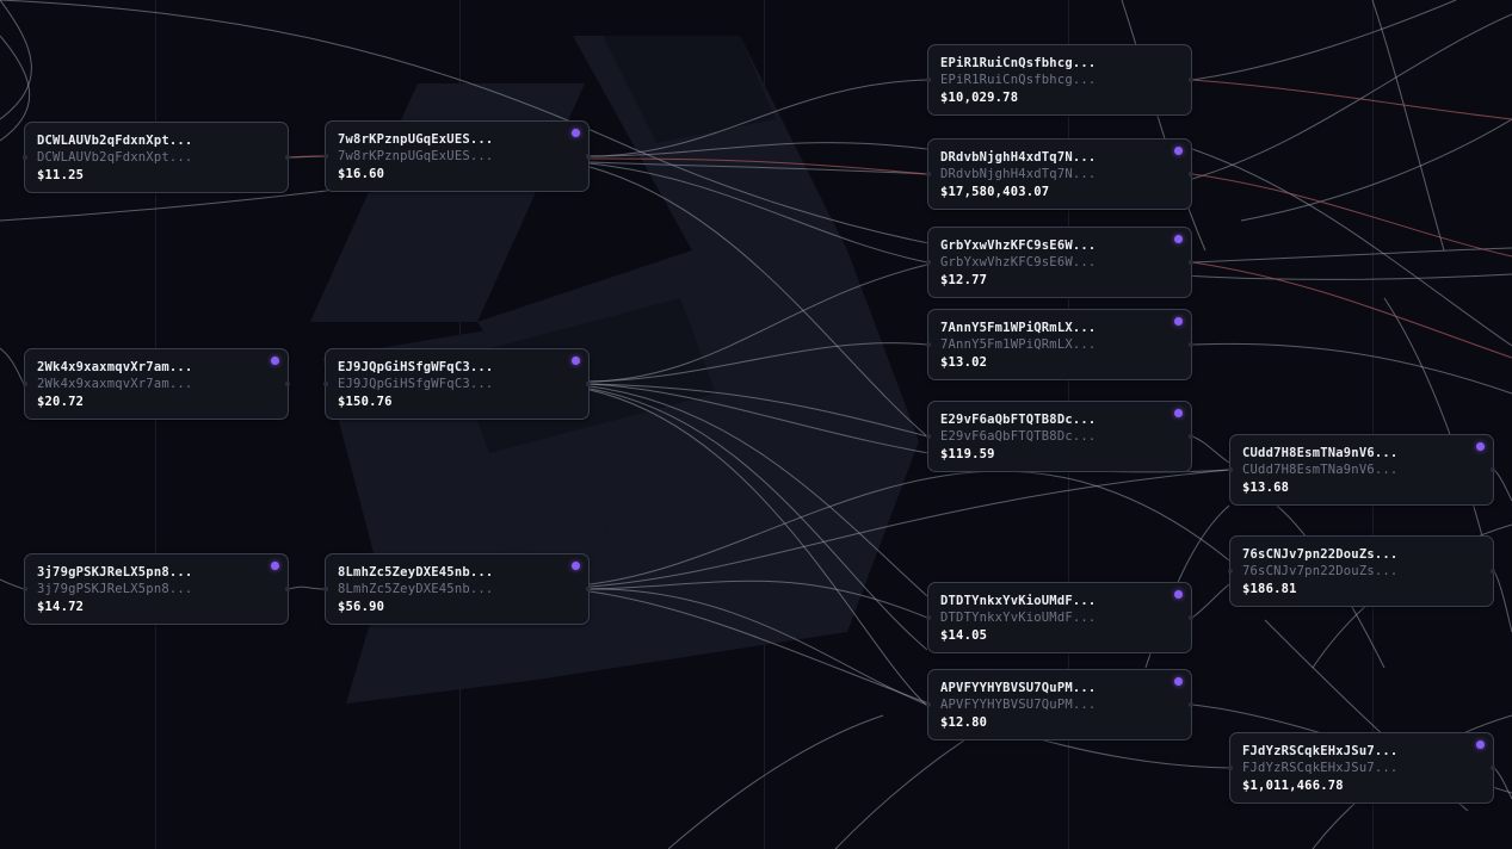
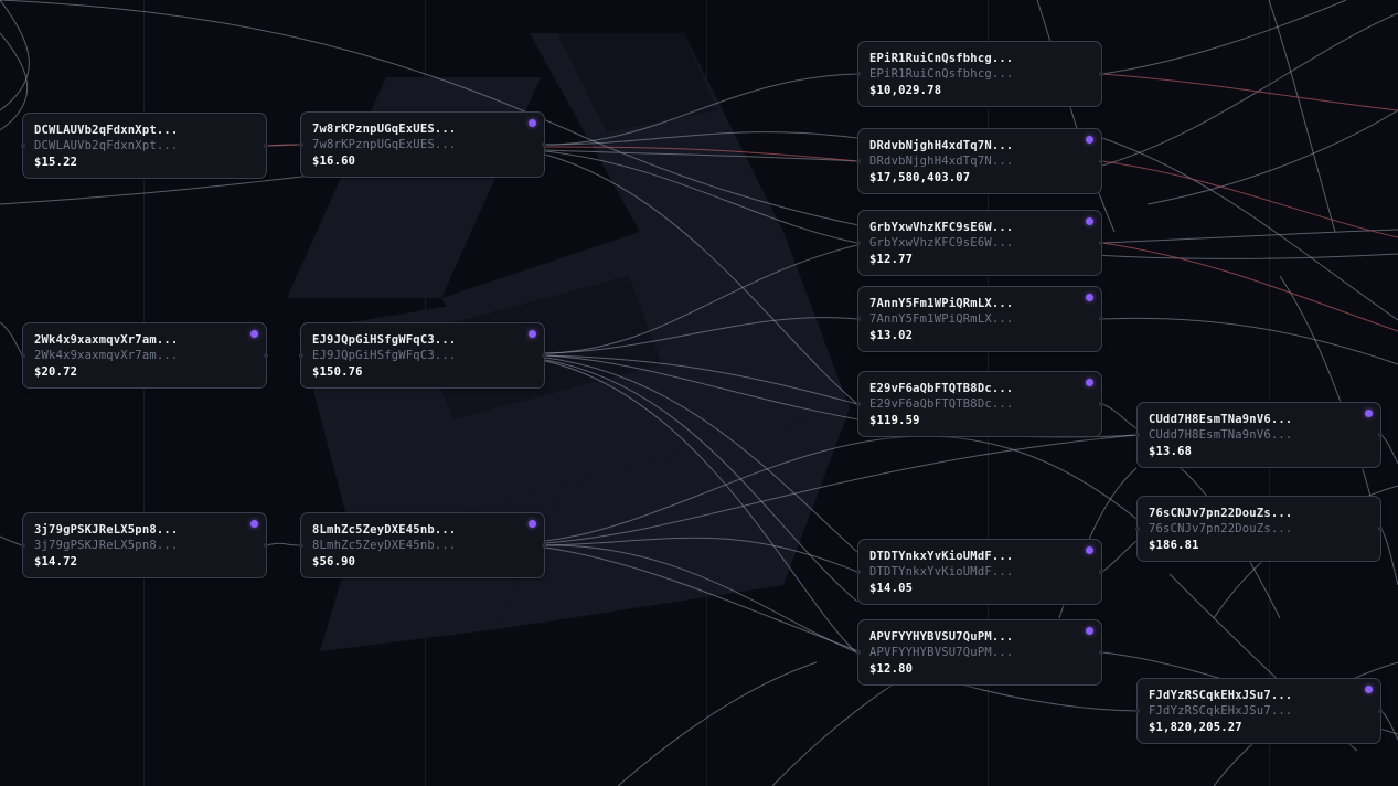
  DCWLAUVb2qFdxnXpt...
  DCWLAUVb2qFdxnXpt...
- $11.25
+ $15.22
  7w8rKPznpUGqExUES...
  7w8rKPznpUGqExUES...
  $16.60
  2Wk4x9xaxmqvXr7am...
  2Wk4x9xaxmqvXr7am...
  $20.72
  EJ9JQpGiHSfgWFqC3...
  EJ9JQpGiHSfgWFqC3...
  $150.76
  3j79gPSKJReLX5pn8...
  3j79gPSKJReLX5pn8...
  $14.72
  8LmhZc5ZeyDXE45nb...
  8LmhZc5ZeyDXE45nb...
  $56.90
  EPiR1RuiCnQsfbhcg...
  EPiR1RuiCnQsfbhcg...
  $10,029.78
  DRdvbNjghH4xdTq7N...
  DRdvbNjghH4xdTq7N...
  $17,580,403.07
  GrbYxwVhzKFC9sE6W...
  GrbYxwVhzKFC9sE6W...
  $12.77
  7AnnY5Fm1WPiQRmLX...
  7AnnY5Fm1WPiQRmLX...
  $13.02
  E29vF6aQbFTQTB8Dc...
  E29vF6aQbFTQTB8Dc...
  $119.59
  DTDTYnkxYvKioUMdF...
  DTDTYnkxYvKioUMdF...
  $14.05
  APVFYYHYBVSU7QuPM...
  APVFYYHYBVSU7QuPM...
  $12.80
  CUdd7H8EsmTNa9nV6...
  CUdd7H8EsmTNa9nV6...
  $13.68
  76sCNJv7pn22DouZs...
  76sCNJv7pn22DouZs...
  $186.81
  FJdYzRSCqkEHxJSu7...
  FJdYzRSCqkEHxJSu7...
- $1,011,466.78
+ $1,820,205.27
